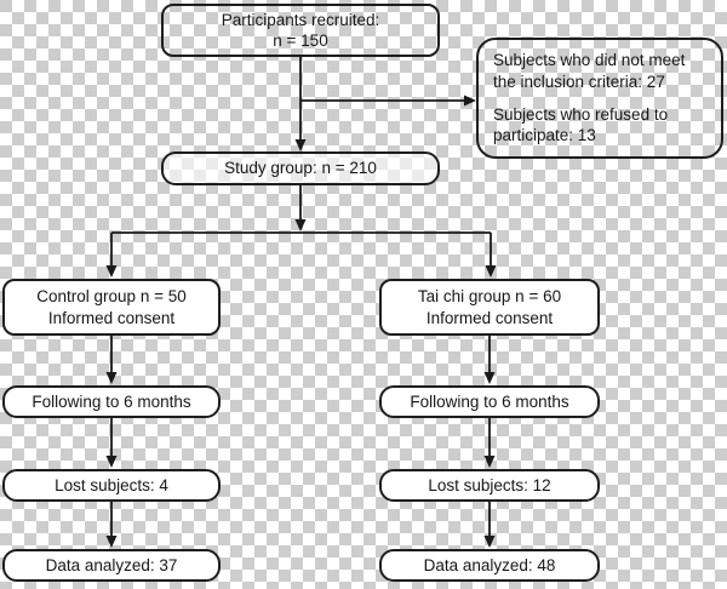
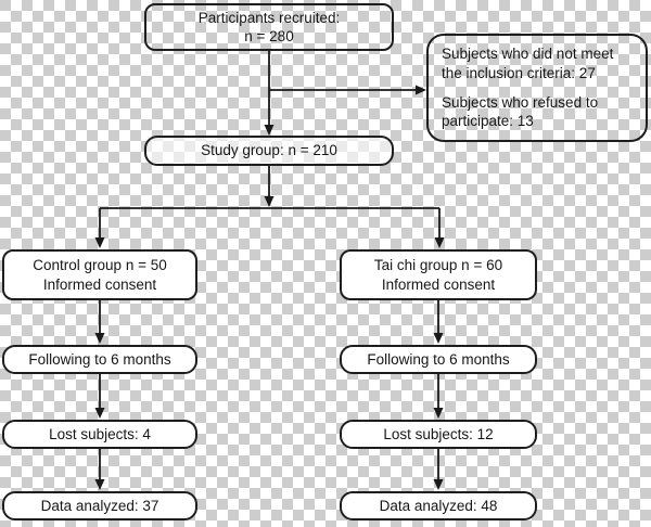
  Participants recruited:
- n = 150
+ n = 280
  Subjects who did not meet the inclusion criteria: 27
  Subjects who refused to participate: 13
  Study group: n = 210
  Control group n = 50
  Informed consent
  Tai chi group n = 60
  Informed consent
  Following to 6 months
  Following to 6 months
  Lost subjects: 4
  Lost subjects: 12
  Data analyzed: 37
  Data analyzed: 48
